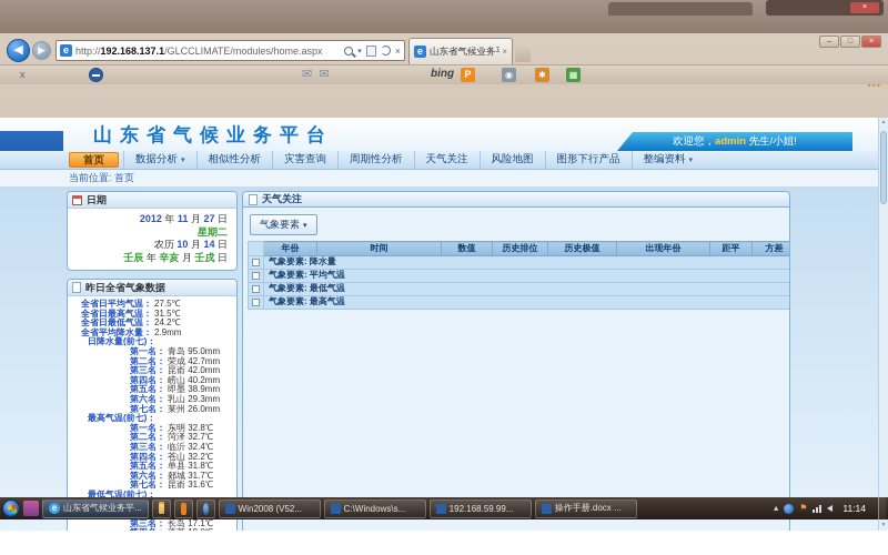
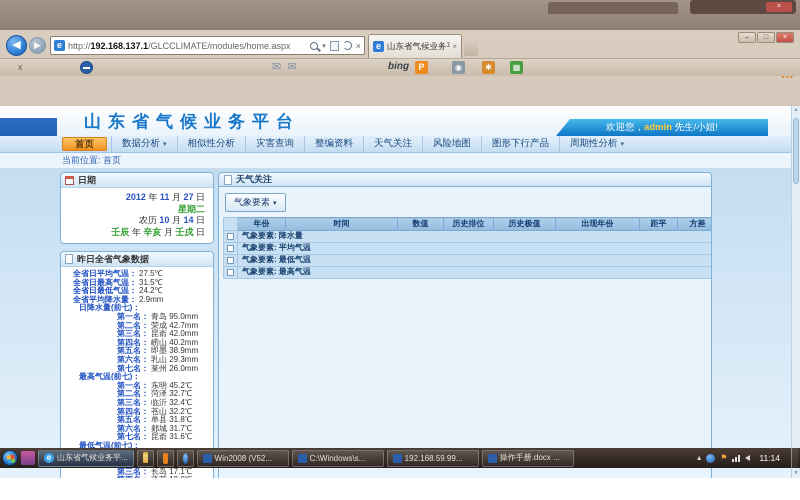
  ◀
  ▶
  e
  http://
  192.168.137.1
  /GLCCLIMATE/modules/home.aspx
  ×
  e
  ×
  •••
  x
  ✉✉
  bing
  P
  ◉
  ✱
  ▦
  山东省气候业务平台
  欢迎您，admin 先生/小姐!
  首页
  数据分析
  相似性分析
  灾害查询
- 周期性分析
+ 整编资料
  天气关注
  风险地图
  图形下行产品
- 整编资料
+ 周期性分析
  当前位置: 首页
  日期
  2012 年 11 月 27 日
  星期二
  农历 10 月 14 日
  壬辰 年 辛亥 月 壬戌 日
  昨日全省气象数据
  全省日平均气温：
  27.5℃
  全省日最高气温：
  31.5℃
  全省日最低气温：
  24.2℃
  全省平均降水量：
  2.9mm
  日降水量(前七)：
  第一名：
  青岛 95.0mm
  第二名：
  荣成 42.7mm
  第三名：
  昆嵛 42.0mm
  第四名：
  崂山 40.2mm
  第五名：
  即墨 38.9mm
  第六名：
  乳山 29.3mm
  第七名：
  莱州 26.0mm
  最高气温(前七)：
  第一名：
- 东明 32.8℃
+ 东明 45.2℃
  第二名：
  菏泽 32.7℃
  第三名：
  临沂 32.4℃
  第四名：
  苍山 32.2℃
  第五名：
  单县 31.8℃
  第六名：
  郯城 31.7℃
  第七名：
  昆嵛 31.6℃
  最低气温(前七)：
  第三名：
  长岛 17.1℃
  天气关注
  气象要素
  	年份	时间	数值	历史排位	历史极值	出现年份	距平	方差
  	气象要素: 降水量
  	气象要素: 平均气温
  	气象要素: 最低气温
  	气象要素: 最高气温
  e
  山东省气候业务平...
  Win2008 (V52...
  C:\Windows\s...
  192.168.59.99...
  操作手册.docx ...
  ▴
  ⚑
  11:14
